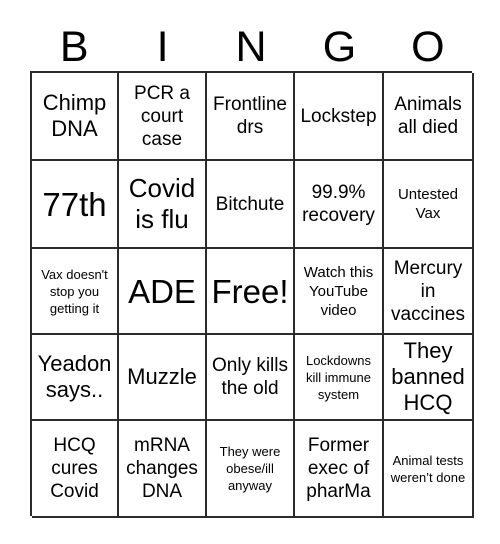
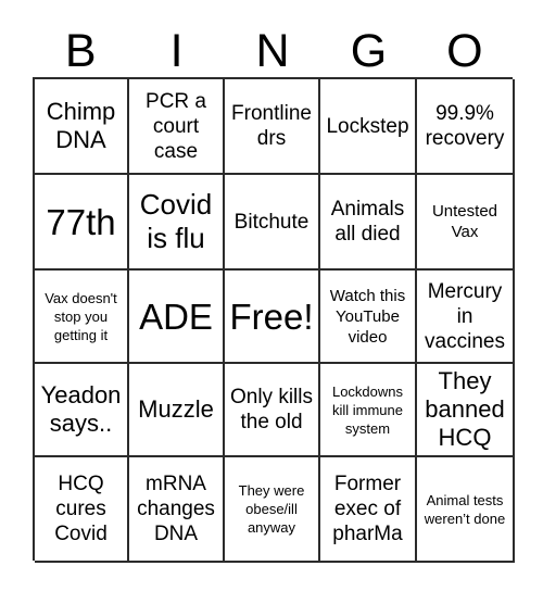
  B
  I
  N
  G
  O
  Chimp DNA
  PCR a court case
  Frontline drs
  Lockstep
- Animals all died
+ 99.9% recovery
  77th
  Covid is flu
  Bitchute
- 99.9% recovery
+ Animals all died
  Untested Vax
  Vax doesn't stop you getting it
  ADE
  Free!
  Watch this YouTube video
  Mercury in vaccines
  Yeadon says..
  Muzzle
  Only kills the old
  Lockdowns kill immune system
  They banned HCQ
  HCQ cures Covid
  mRNA changes DNA
  They were obese/ill anyway
  Former exec of pharMa
  Animal tests weren’t done
